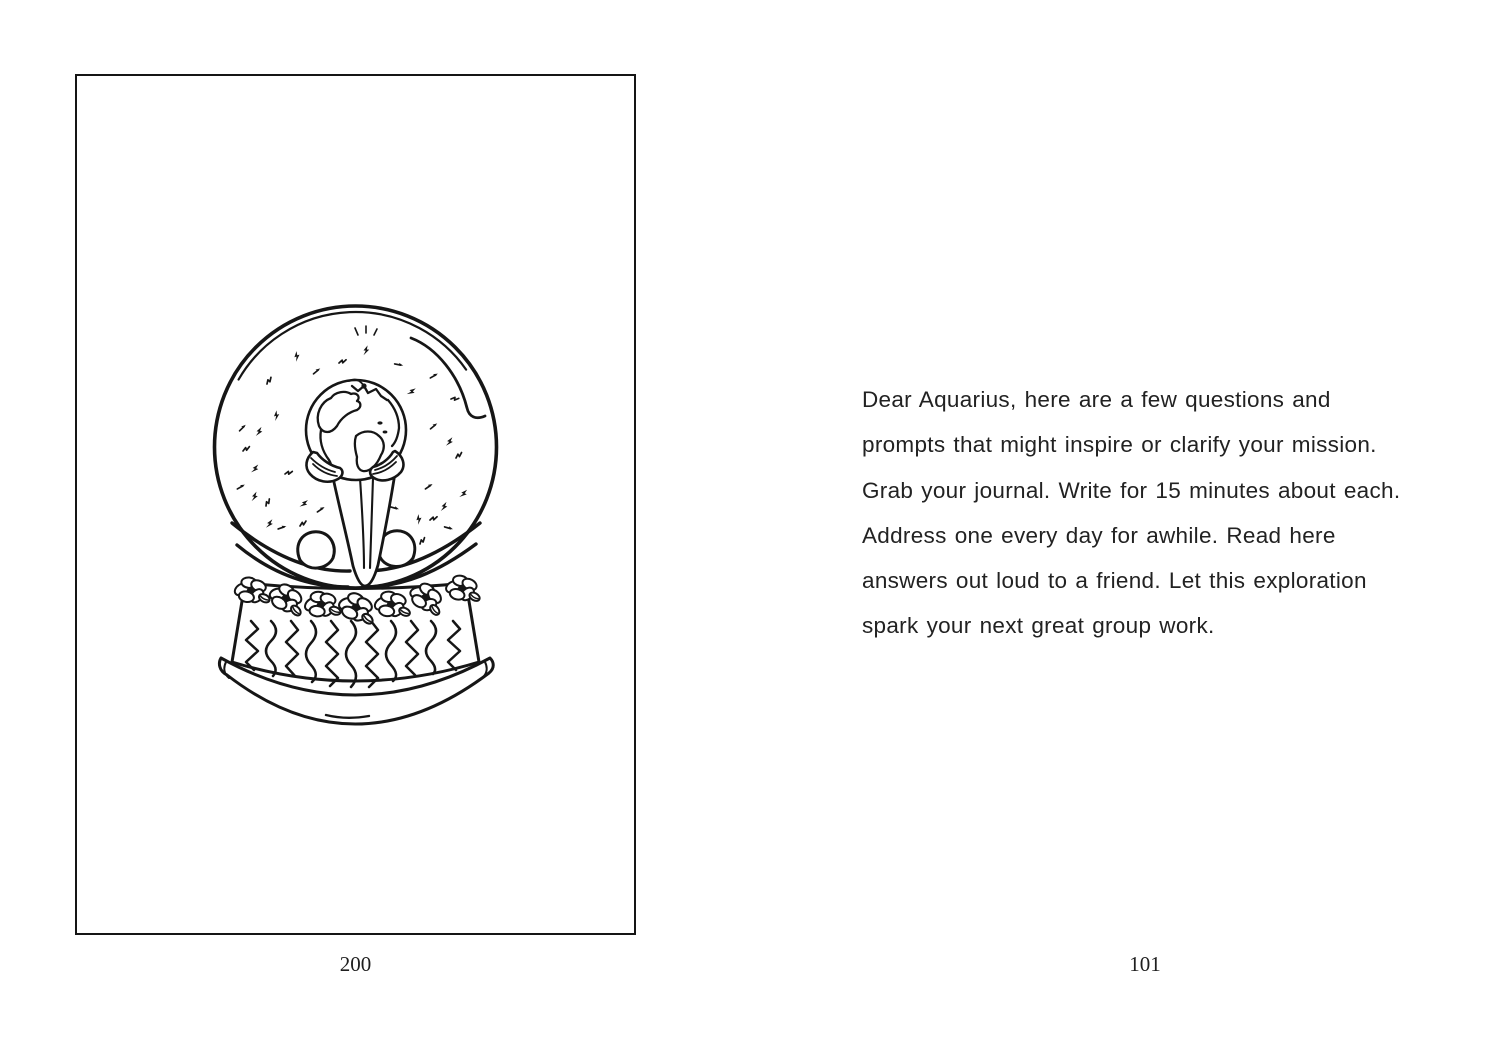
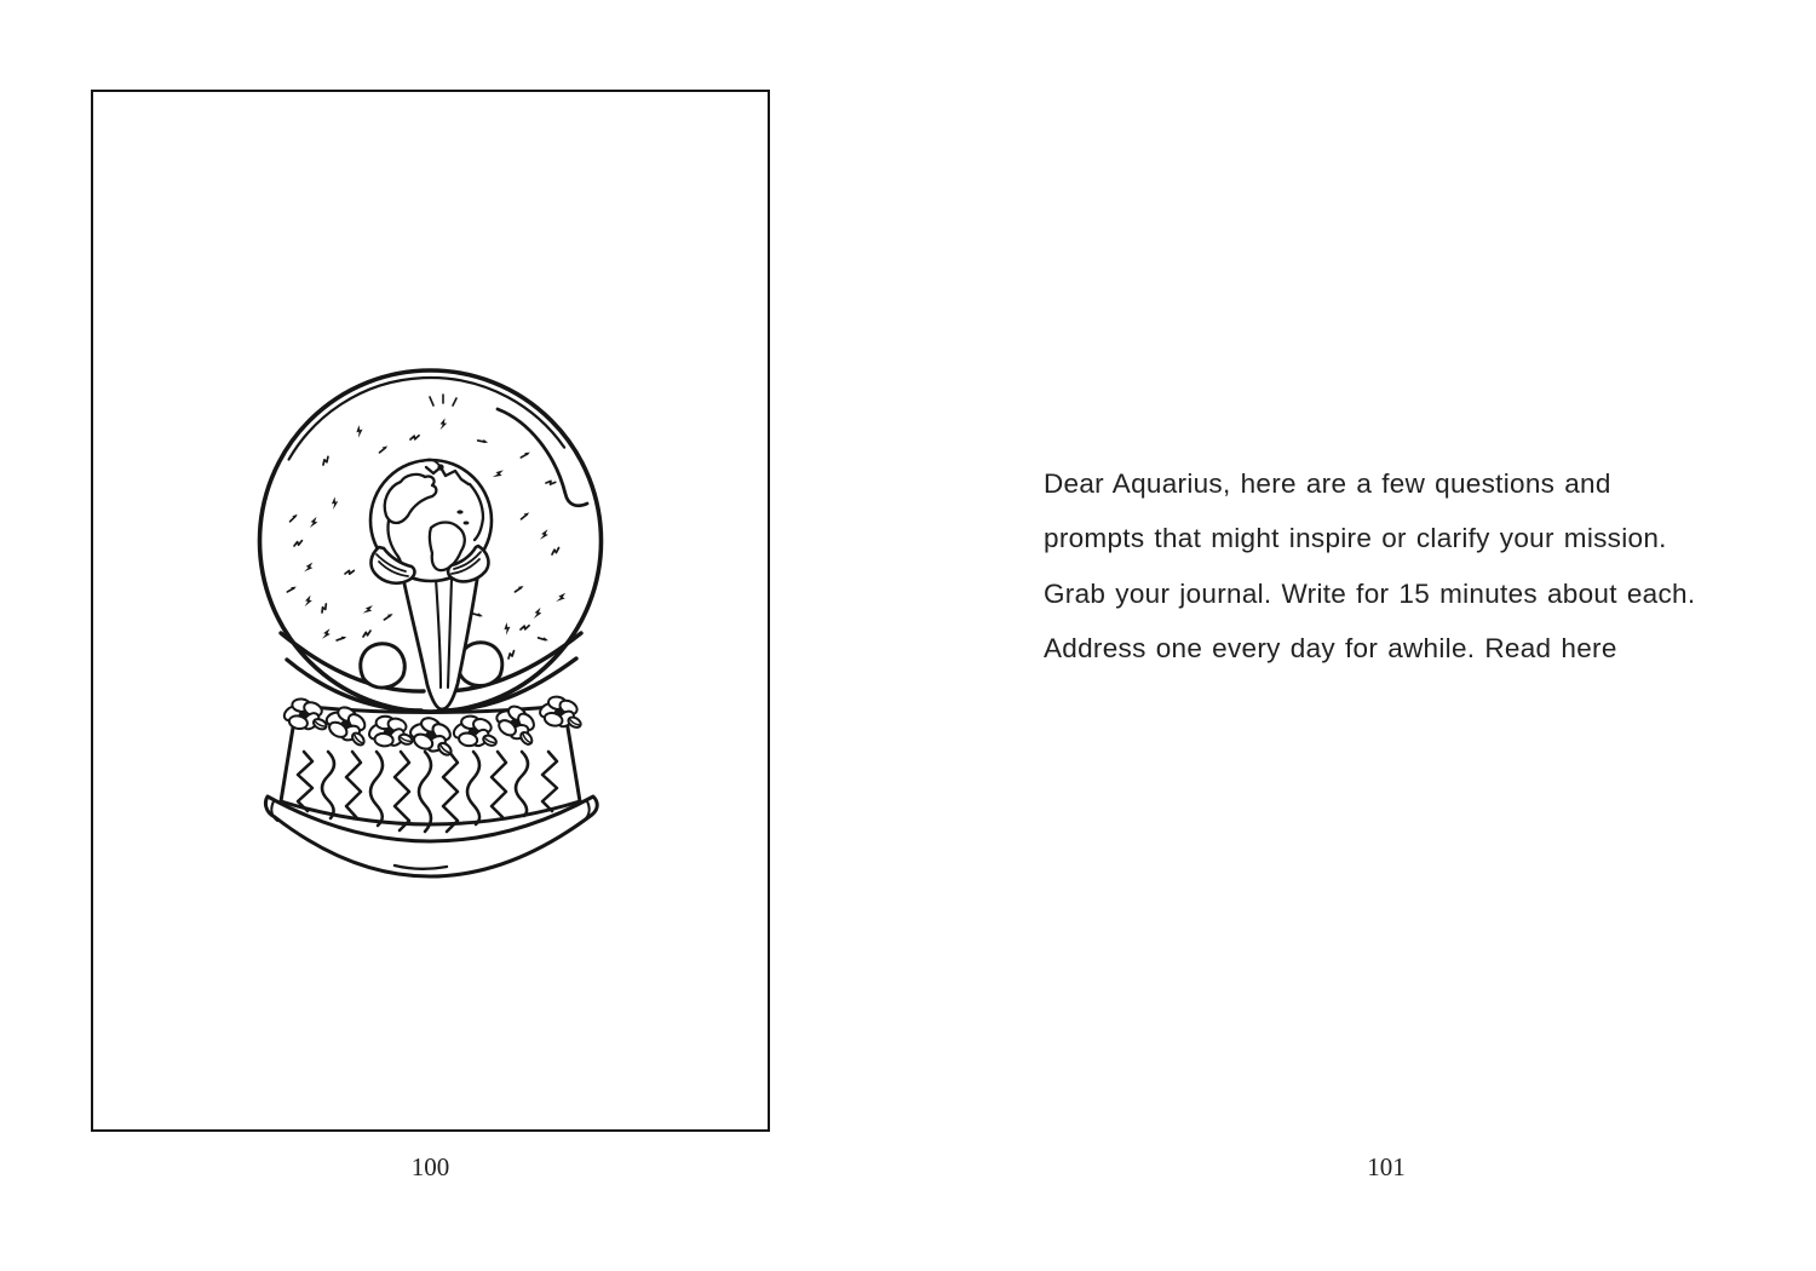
- 200
+ 100
  Dear Aquarius, here are a few questions and
  prompts that might inspire or clarify your mission.
  Grab your journal. Write for 15 minutes about each.
  Address one every day for awhile. Read here
- answers out loud to a friend. Let this exploration
- spark your next great group work.
  101
